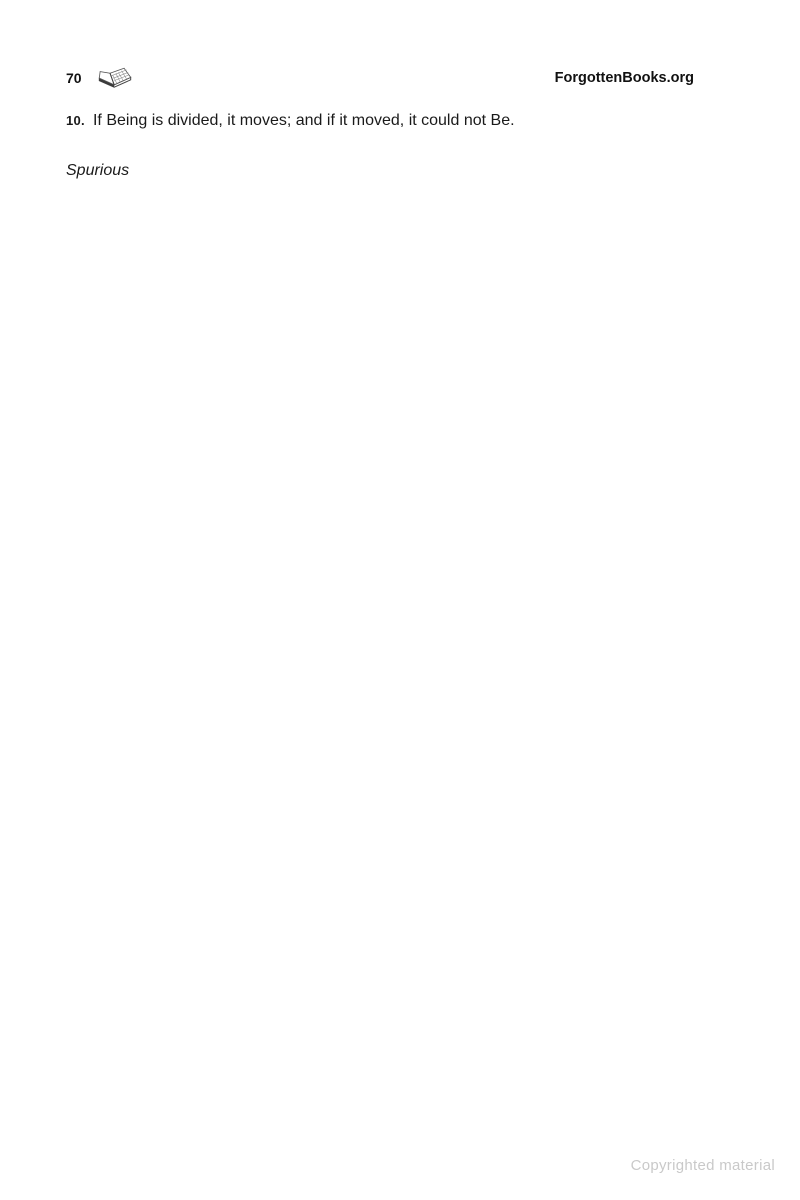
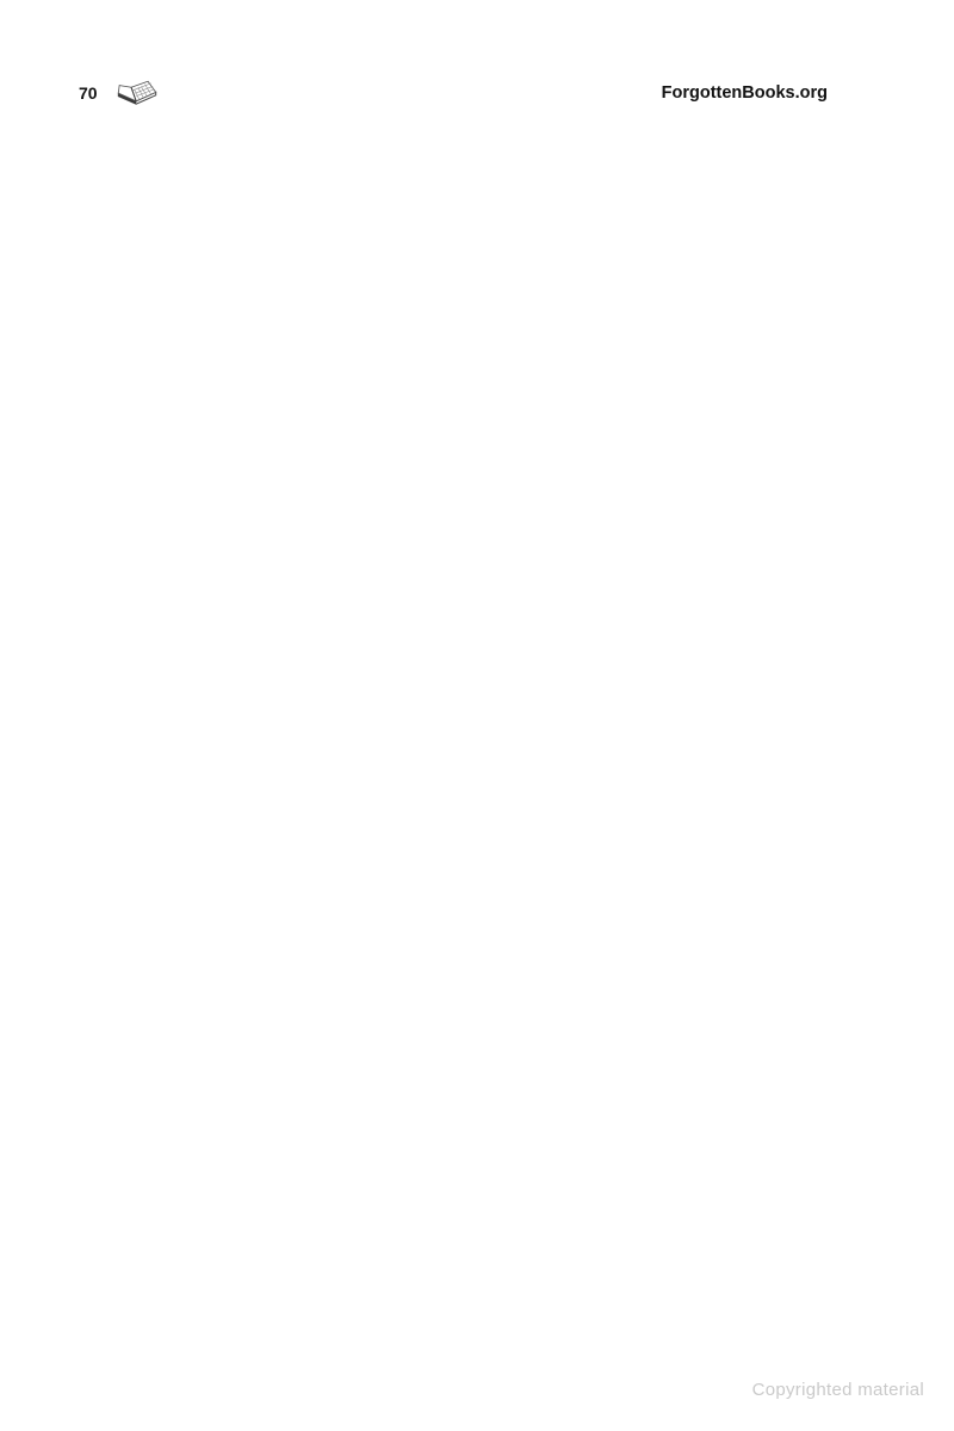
  70
  ForgottenBooks.org
- 10. If Being is divided, it moves; and if it moved, it could not Be.
- Spurious
  Copyrighted material
